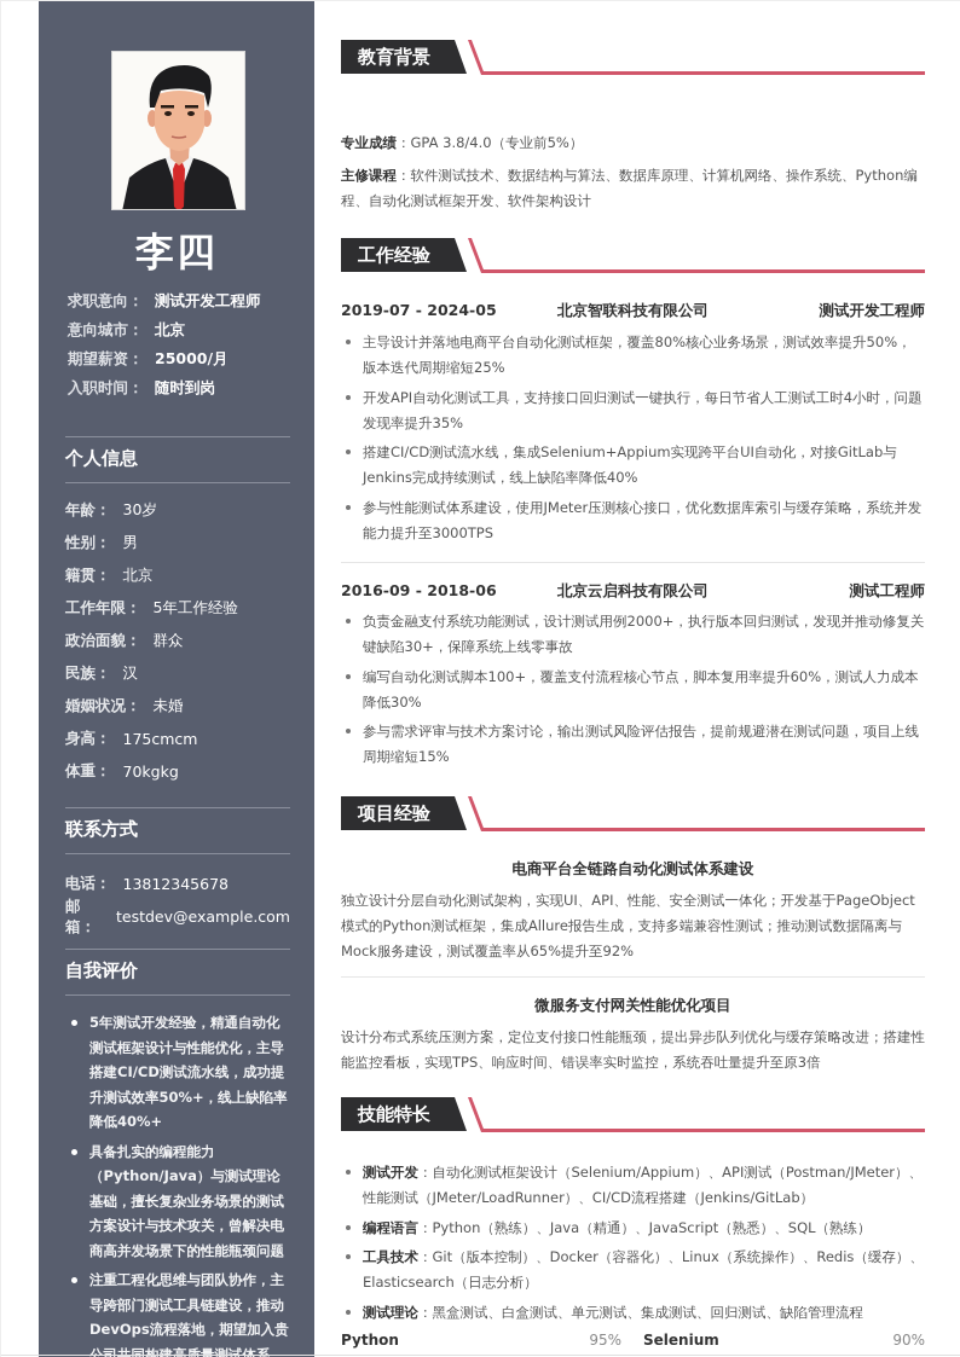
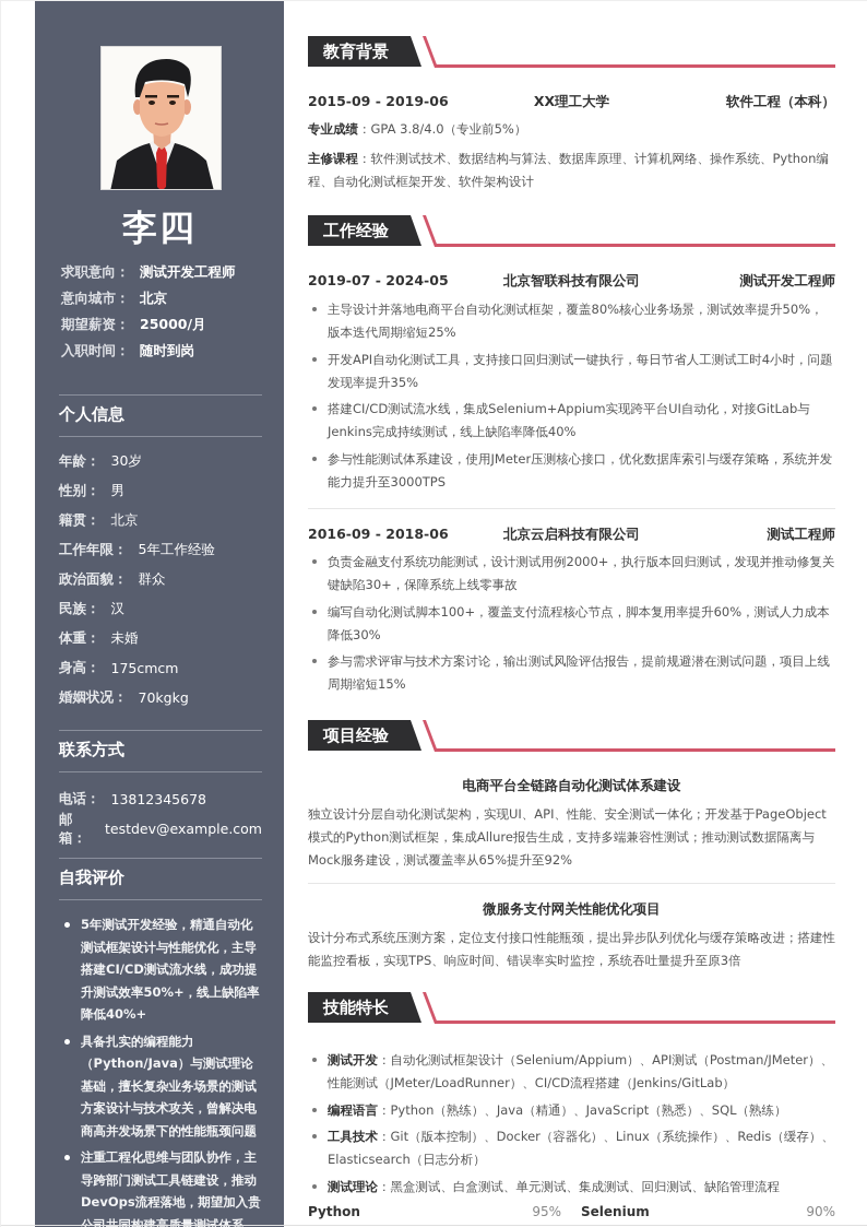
  李四
  求职意向：
  测试开发工程师
  意向城市：
  北京
  期望薪资：
  25000/月
  入职时间：
  随时到岗
  个人信息
  年龄：
  30岁
  性别：
  男
  籍贯：
  北京
  工作年限：
  5年工作经验
  政治面貌：
  群众
  民族：
  汉
- 婚姻状况：
+ 体重：
  未婚
  身高：
  175cmcm
- 体重：
+ 婚姻状况：
  70kgkg
  联系方式
  电话：
  13812345678
  邮箱：
  testdev@example.com
  自我评价
  5年测试开发经验，精通自动化测试框架设计与性能优化，主导搭建CI/CD测试流水线，成功提升测试效率50%+，线上缺陷率降低40%+
  具备扎实的编程能力（Python/Java）与测试理论基础，擅长复杂业务场景的测试方案设计与技术攻关，曾解决电商高并发场景下的性能瓶颈问题
  注重工程化思维与团队协作，主导跨部门测试工具链建设，推动DevOps流程落地，期望加入贵
  教育背景
+ 2015-09 - 2019-06
+ XX理工大学
+ 软件工程（本科）
  专业成绩：GPA 3.8/4.0（专业前5%）
  主修课程：软件测试技术、数据结构与算法、数据库原理、计算机网络、操作系统、Python编程、自动化测试框架开发、软件架构设计
  工作经验
  2019-07 - 2024-05
  北京智联科技有限公司
  测试开发工程师
  主导设计并落地电商平台自动化测试框架，覆盖80%核心业务场景，测试效率提升50%，版本迭代周期缩短25%
  开发API自动化测试工具，支持接口回归测试一键执行，每日节省人工测试工时4小时，问题发现率提升35%
  搭建CI/CD测试流水线，集成Selenium+Appium实现跨平台UI自动化，对接GitLab与Jenkins完成持续测试，线上缺陷率降低40%
  参与性能测试体系建设，使用JMeter压测核心接口，优化数据库索引与缓存策略，系统并发能力提升至3000TPS
  2016-09 - 2018-06
  北京云启科技有限公司
  测试工程师
  负责金融支付系统功能测试，设计测试用例2000+，执行版本回归测试，发现并推动修复关键缺陷30+，保障系统上线零事故
  编写自动化测试脚本100+，覆盖支付流程核心节点，脚本复用率提升60%，测试人力成本降低30%
  参与需求评审与技术方案讨论，输出测试风险评估报告，提前规避潜在测试问题，项目上线周期缩短15%
  项目经验
  电商平台全链路自动化测试体系建设
  独立设计分层自动化测试架构，实现UI、API、性能、安全测试一体化；开发基于PageObject模式的Python测试框架，集成Allure报告生成，支持多端兼容性测试；推动测试数据隔离与Mock服务建设，测试覆盖率从65%提升至92%
  微服务支付网关性能优化项目
  设计分布式系统压测方案，定位支付接口性能瓶颈，提出异步队列优化与缓存策略改进；搭建性能监控看板，实现TPS、响应时间、错误率实时监控，系统吞吐量提升至原3倍
  技能特长
  测试开发：自动化测试框架设计（Selenium/Appium）、API测试（Postman/JMeter）、性能测试（JMeter/LoadRunner）、CI/CD流程搭建（Jenkins/GitLab）
  编程语言：Python（熟练）、Java（精通）、JavaScript（熟悉）、SQL（熟练）
  工具技术：Git（版本控制）、Docker（容器化）、Linux（系统操作）、Redis（缓存）、Elasticsearch（日志分析）
  测试理论：黑盒测试、白盒测试、单元测试、集成测试、回归测试、缺陷管理流程
  Python
  95%
  Selenium
  90%
